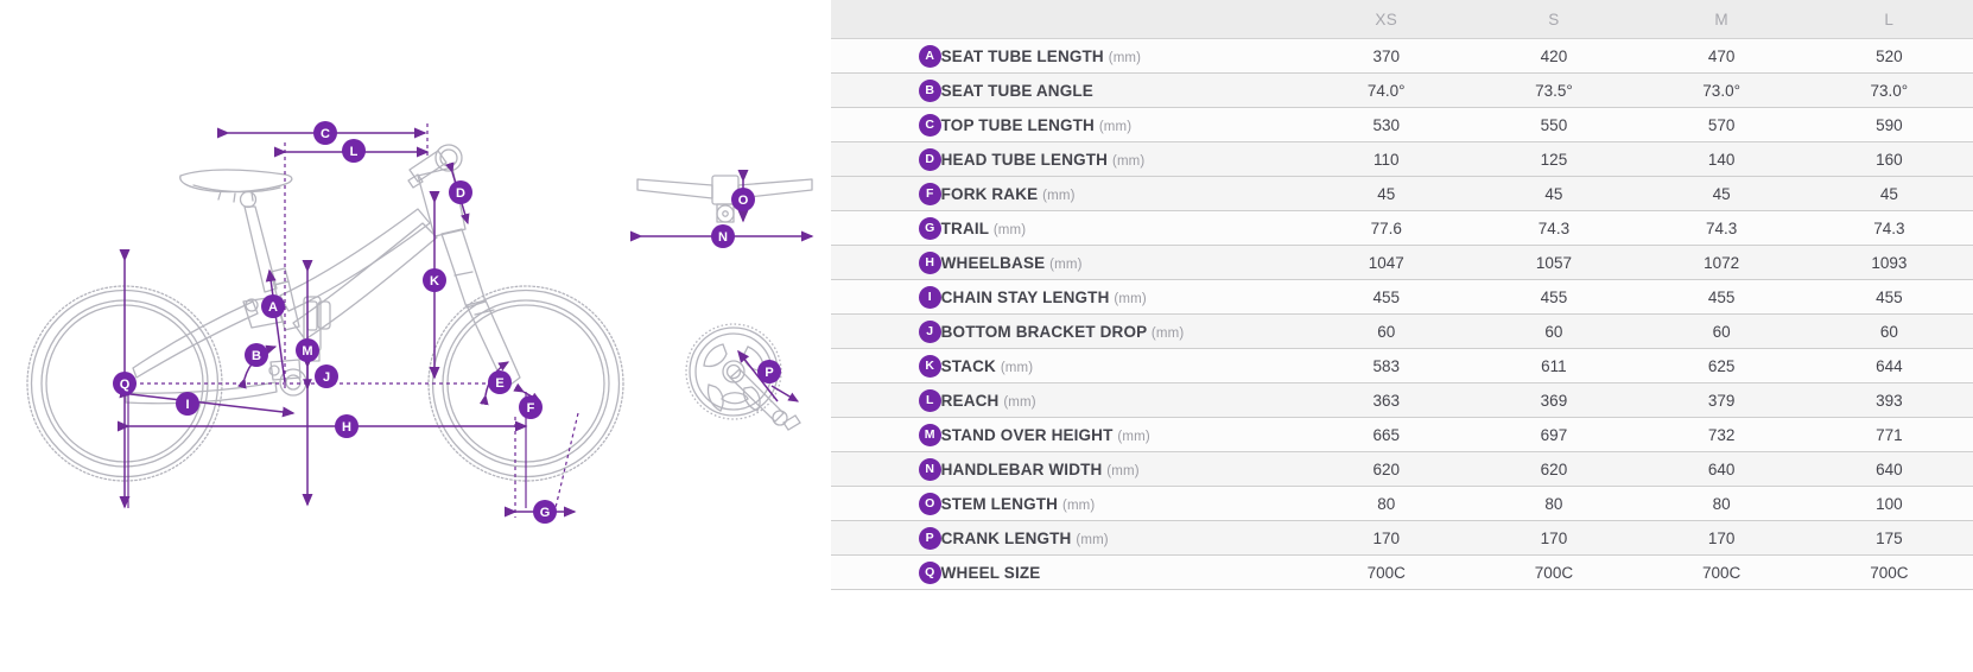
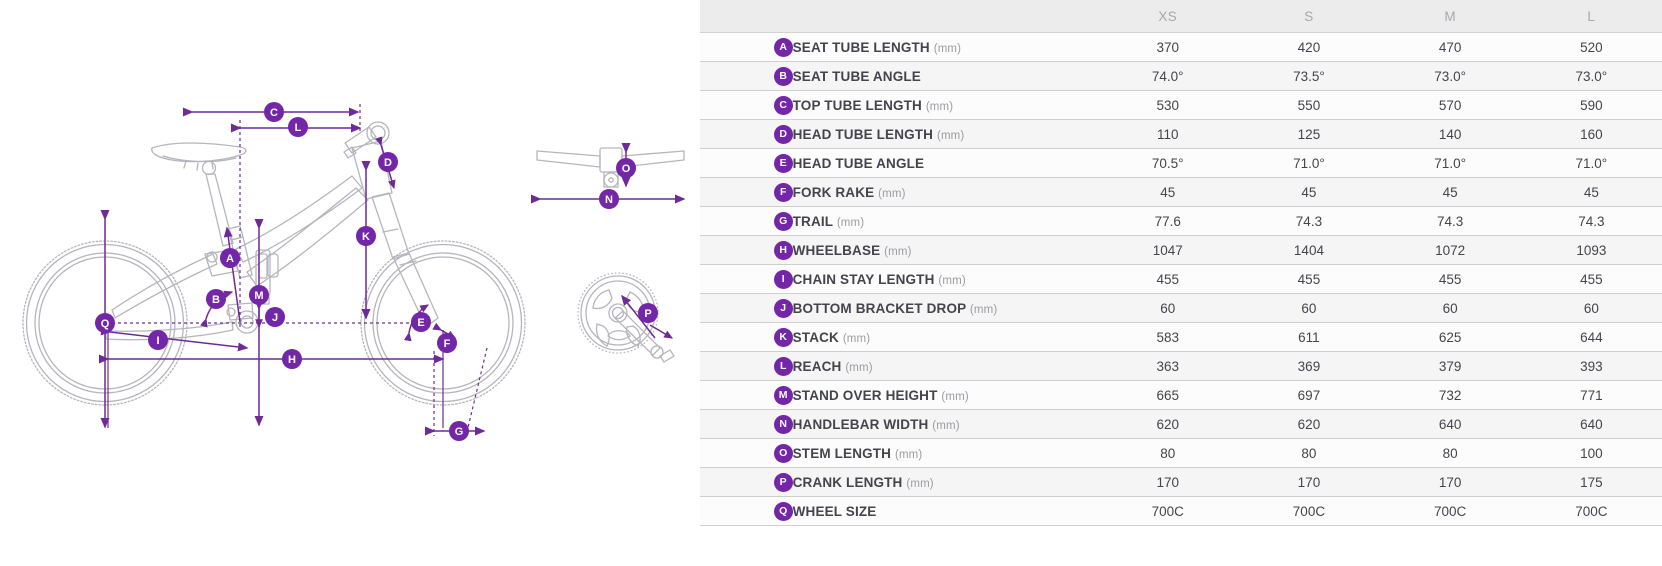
  A
  B
  C
  D
  E
  F
  G
  H
  I
  J
  K
  L
  M
  N
  O
  P
  Q
  		XS	S	M	L
  A	SEAT TUBE LENGTH (mm)	370	420	470	520
  B	SEAT TUBE ANGLE	74.0°	73.5°	73.0°	73.0°
  C	TOP TUBE LENGTH (mm)	530	550	570	590
  D	HEAD TUBE LENGTH (mm)	110	125	140	160
+ E	HEAD TUBE ANGLE	70.5°	71.0°	71.0°	71.0°
  F	FORK RAKE (mm)	45	45	45	45
  G	TRAIL (mm)	77.6	74.3	74.3	74.3
- H	WHEELBASE (mm)	1047	1057	1072	1093
+ H	WHEELBASE (mm)	1047	1404	1072	1093
  I	CHAIN STAY LENGTH (mm)	455	455	455	455
  J	BOTTOM BRACKET DROP (mm)	60	60	60	60
  K	STACK (mm)	583	611	625	644
  L	REACH (mm)	363	369	379	393
  M	STAND OVER HEIGHT (mm)	665	697	732	771
  N	HANDLEBAR WIDTH (mm)	620	620	640	640
  O	STEM LENGTH (mm)	80	80	80	100
  P	CRANK LENGTH (mm)	170	170	170	175
  Q	WHEEL SIZE	700C	700C	700C	700C
